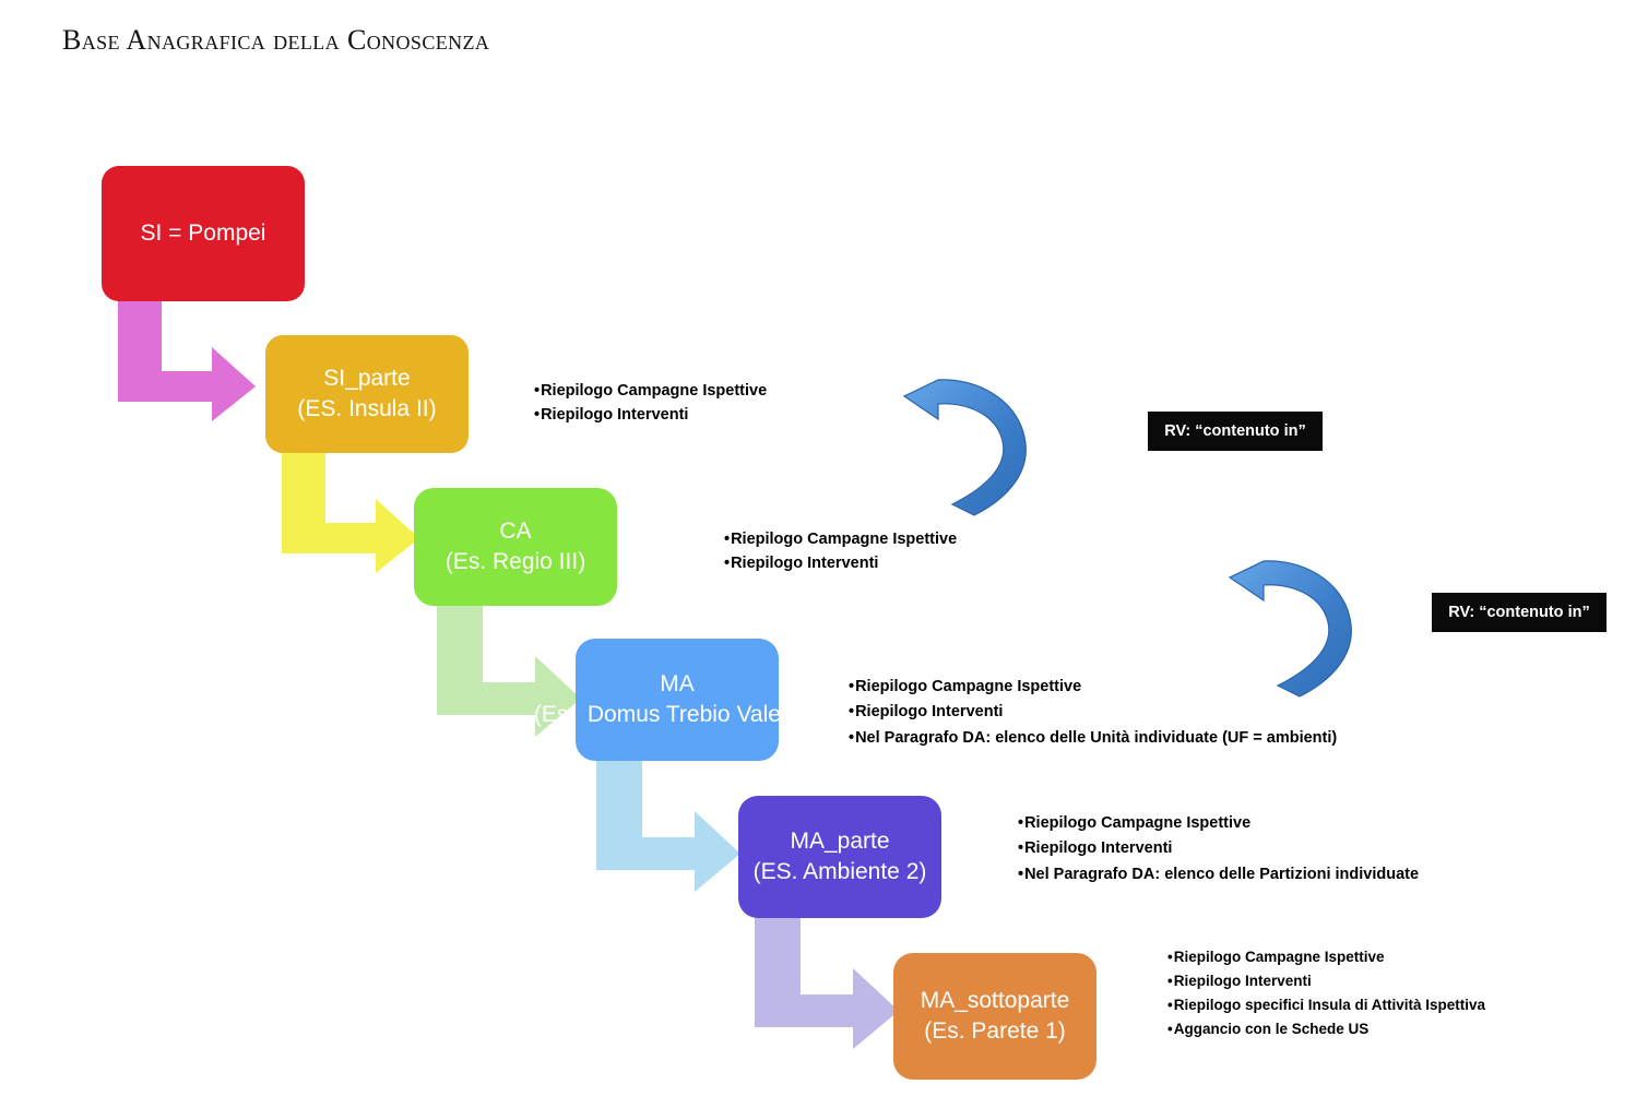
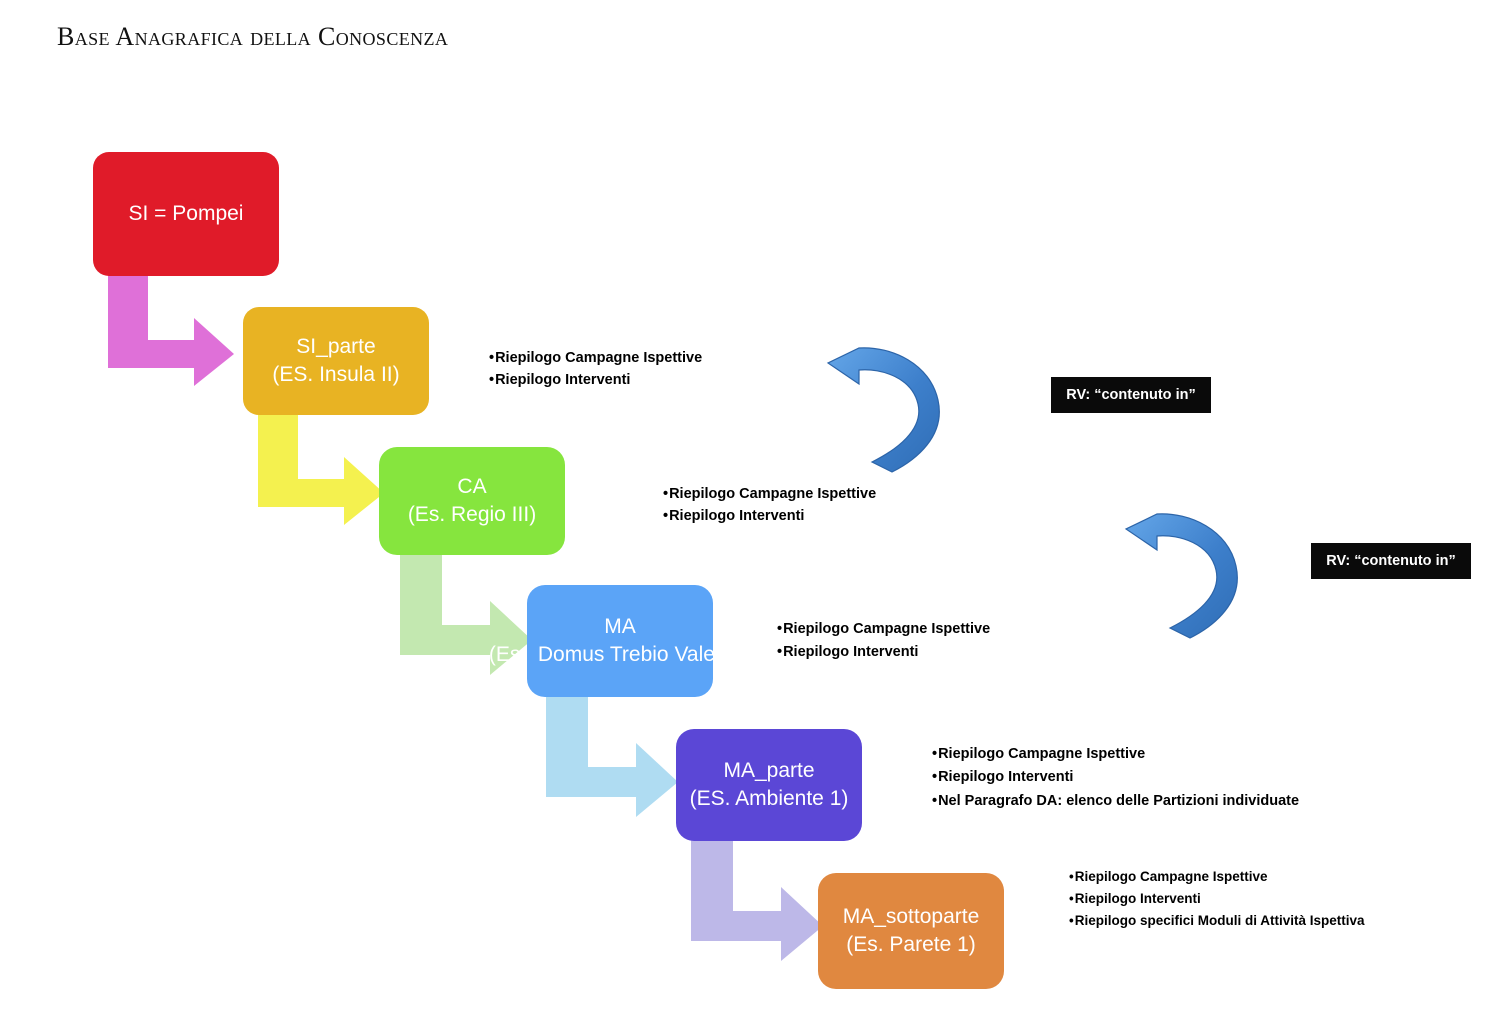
  Base Anagrafica della Conoscenza
  SI = Pompei
  SI_parte
  (ES. Insula II)
  CA
  (Es. Regio III)
  MA
  (Es. Domus Trebio Valente)
  MA_parte
- (ES. Ambiente 2)
+ (ES. Ambiente 1)
  MA_sottoparte
  (Es. Parete 1)
  Riepilogo Campagne Ispettive
  Riepilogo Interventi
  Riepilogo Campagne Ispettive
  Riepilogo Interventi
  Riepilogo Campagne Ispettive
  Riepilogo Interventi
- Nel Paragrafo DA: elenco delle Unità individuate (UF = ambienti)
  Riepilogo Campagne Ispettive
  Riepilogo Interventi
  Nel Paragrafo DA: elenco delle Partizioni individuate
  Riepilogo Campagne Ispettive
  Riepilogo Interventi
- Riepilogo specifici Insula di Attività Ispettiva
+ Riepilogo specifici Moduli di Attività Ispettiva
- Aggancio con le Schede US
  RV: “contenuto in”
  RV: “contenuto in”
